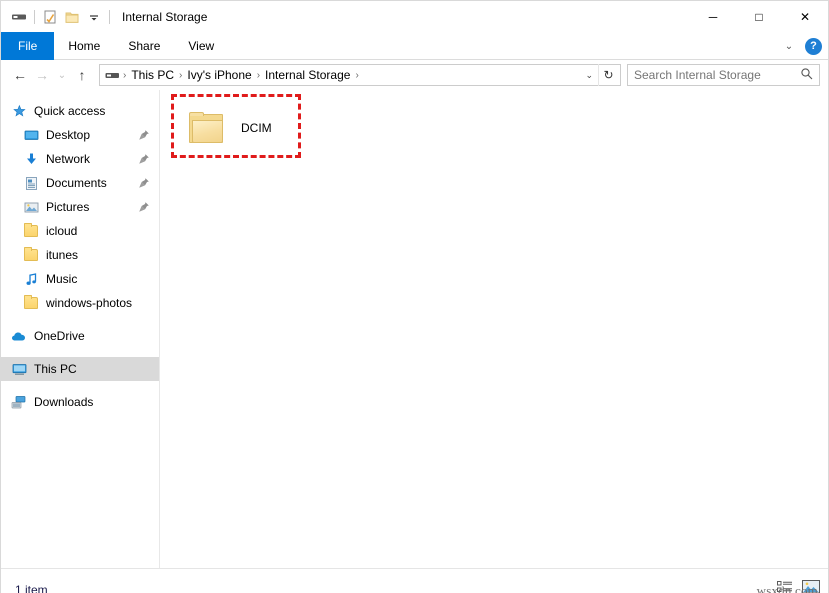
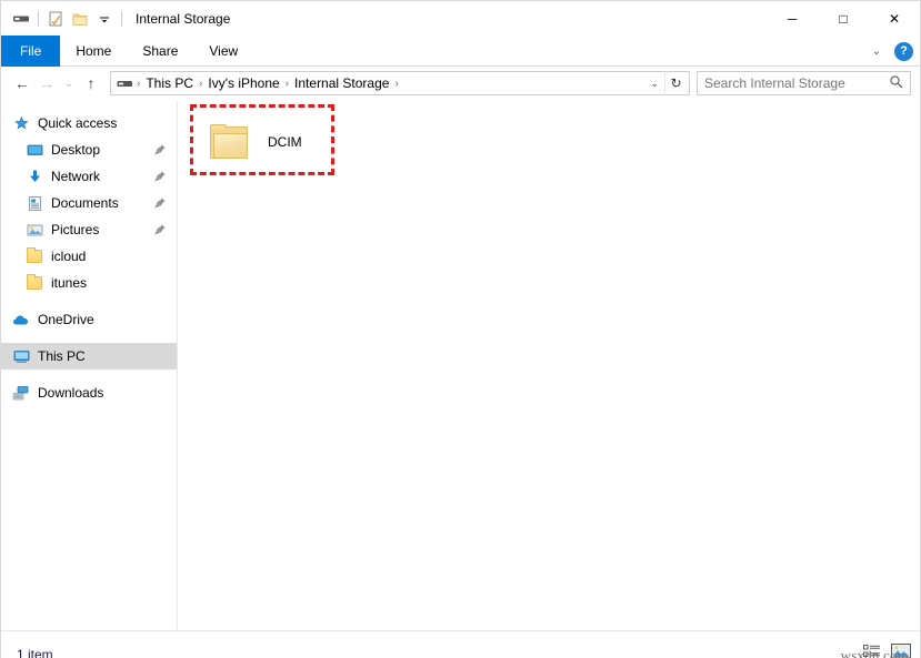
  Internal Storage
  ─
  □
  ✕
  File
  Home
  Share
  View
  ⌄
  ?
  ←
  →
  ⌄
  ↑
  ›
  This PC
  ›
  Ivy's iPhone
  ›
  Internal Storage
  ›
  ⌄
  ↻
  Search Internal Storage
  Quick access
  Desktop
  Network
  Documents
  Pictures
  icloud
  itunes
- Music
- windows-photos
  OneDrive
  This PC
  Downloads
  DCIM
  1 item
  wsxdn.com
